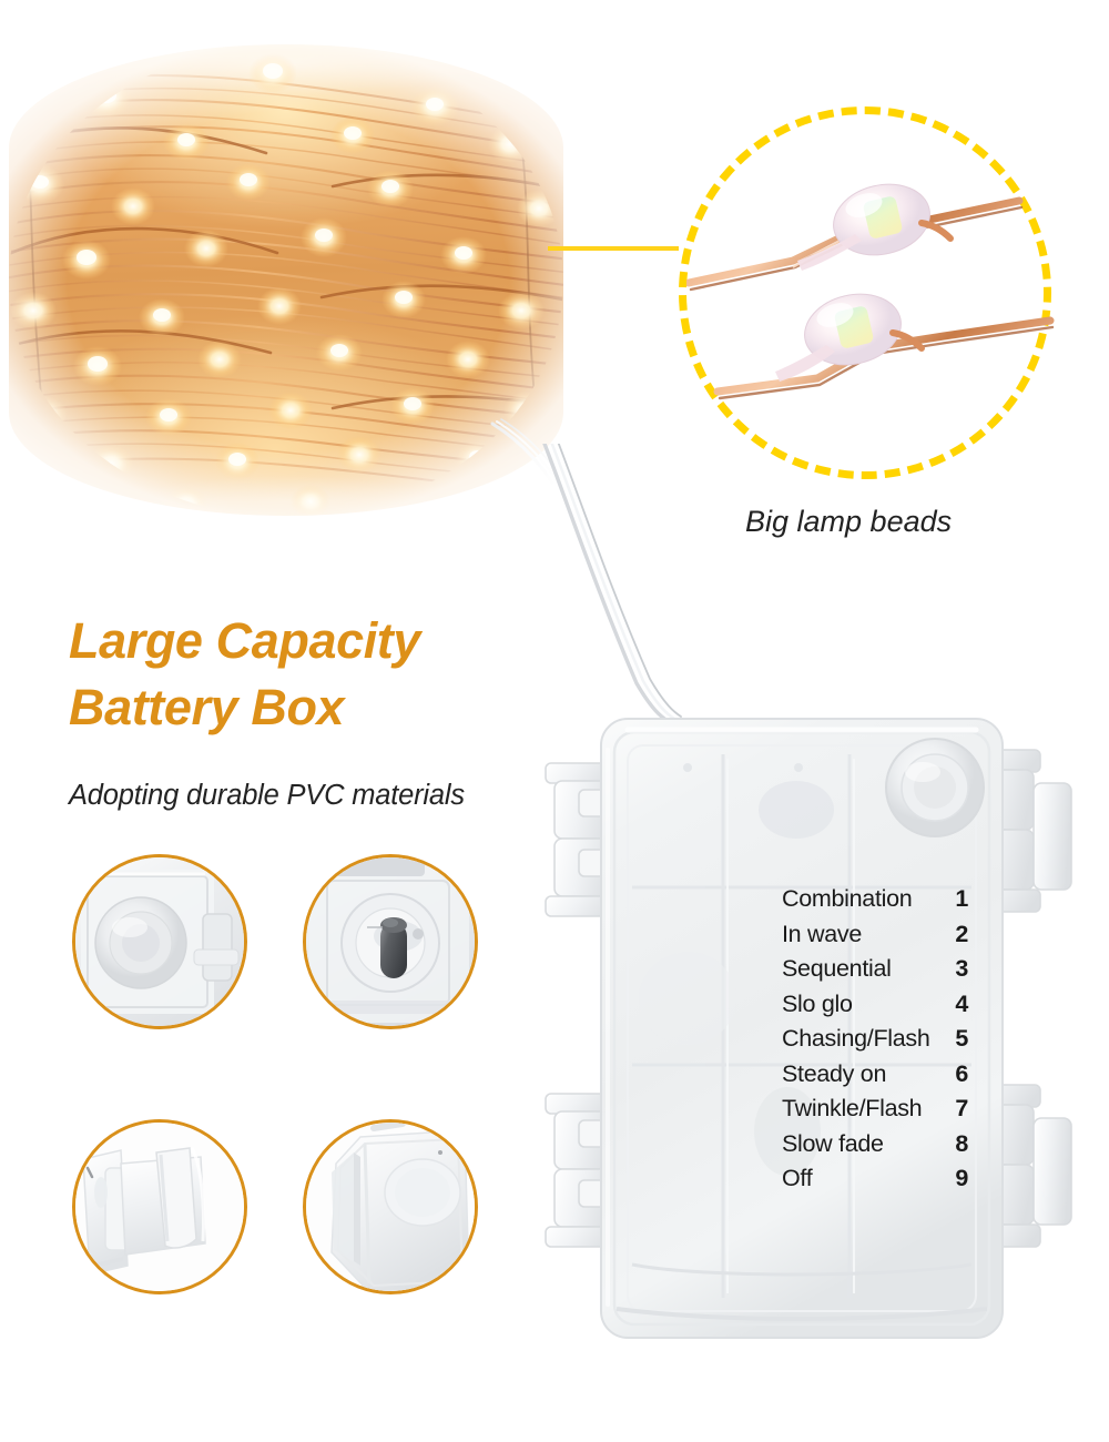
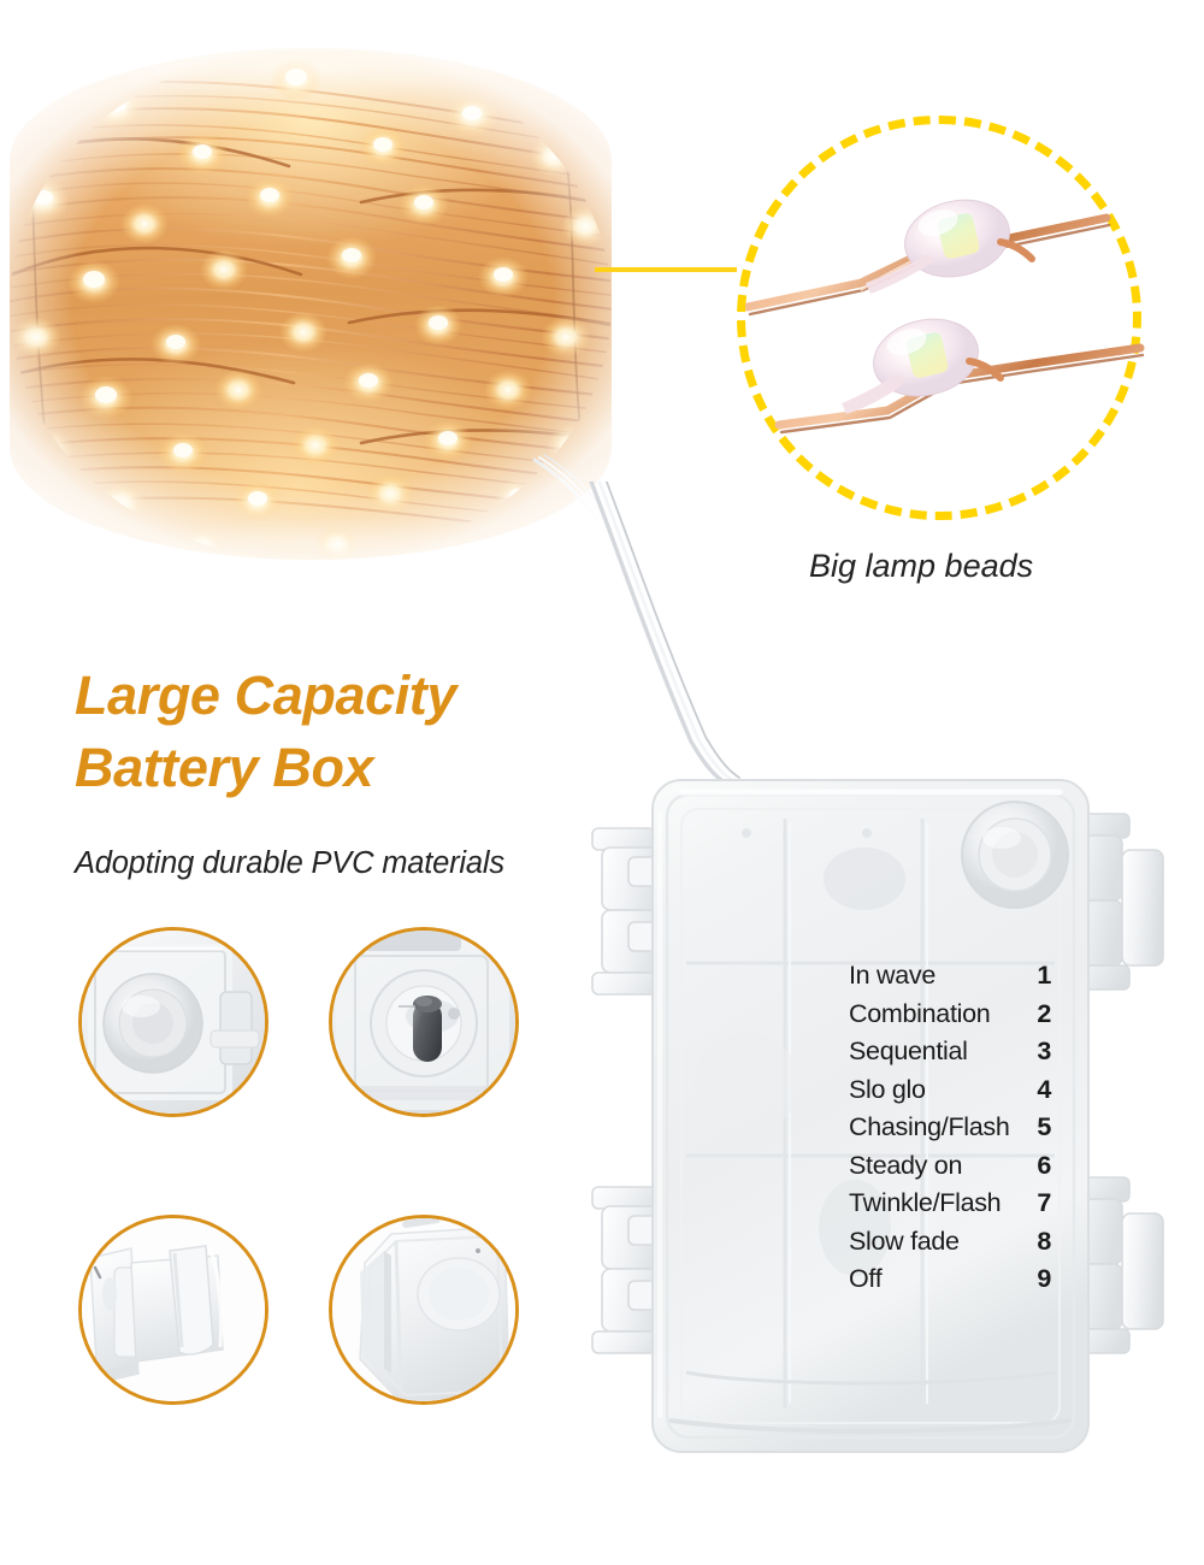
  Big lamp beads
  Large Capacity
  Battery Box
  Adopting durable PVC materials
- Combination
+ In wave
  1
- In wave
+ Combination
  2
  Sequential
  3
  Slo glo
  4
  Chasing/Flash
  5
  Steady on
  6
  Twinkle/Flash
  7
  Slow fade
  8
  Off
  9
